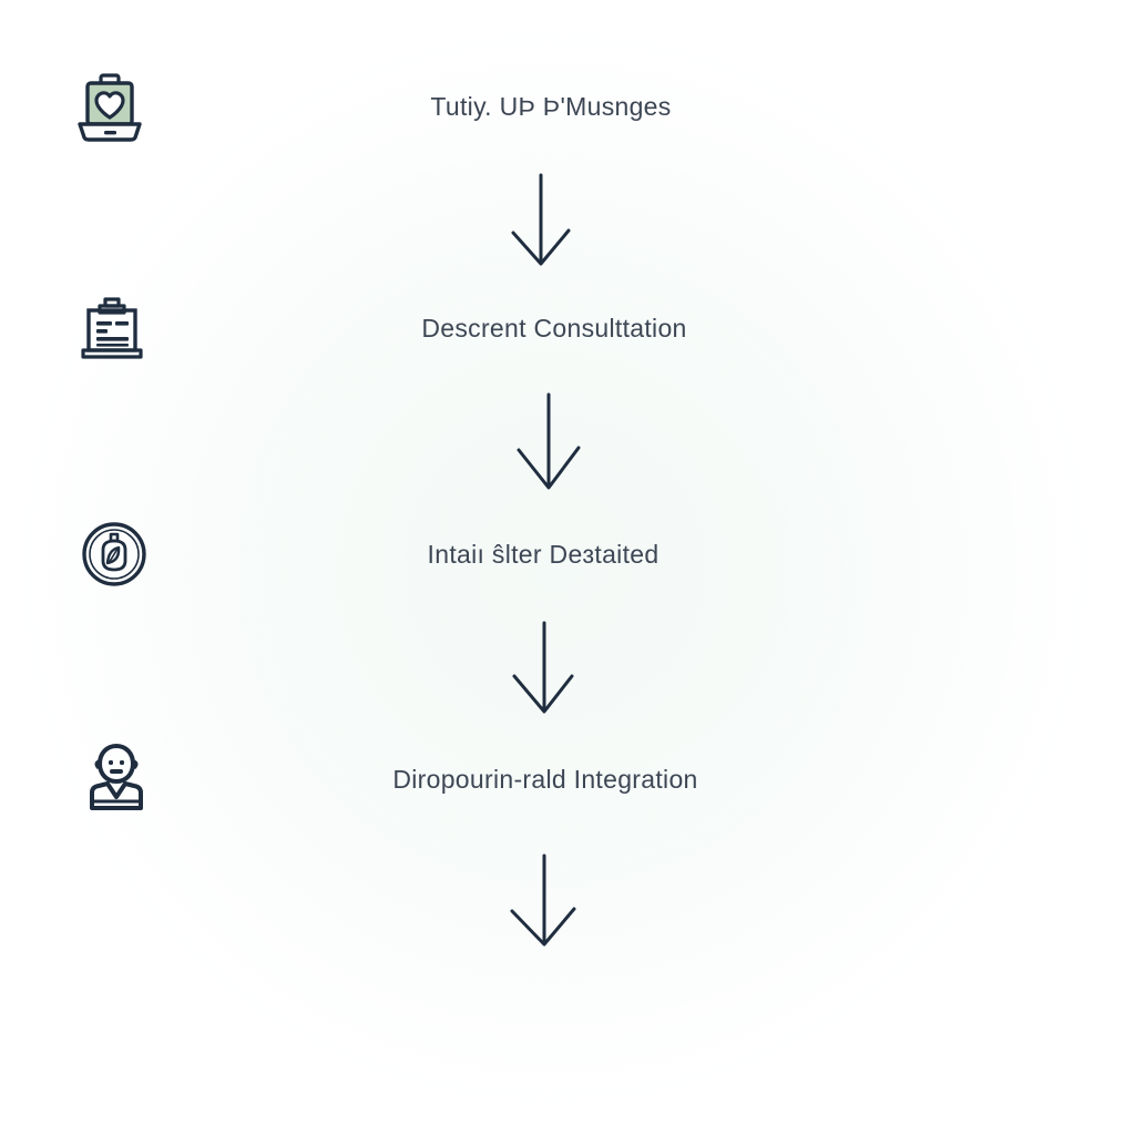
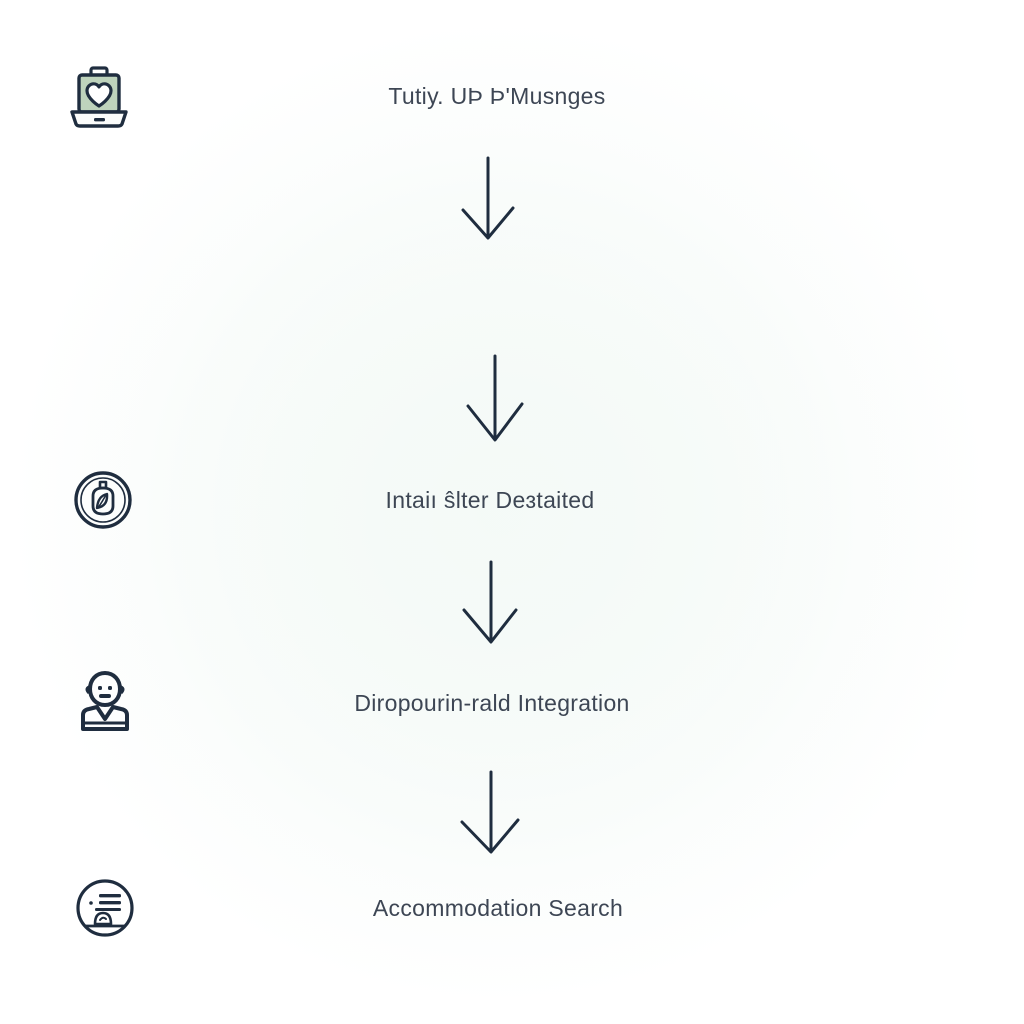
  Tutiy. UÞ Þ'Musnges
- Descrent Consulttation
  Intaiı ŝlter Deɜtaited
  Diropourin-rald Integration
+ Accommodation Search
